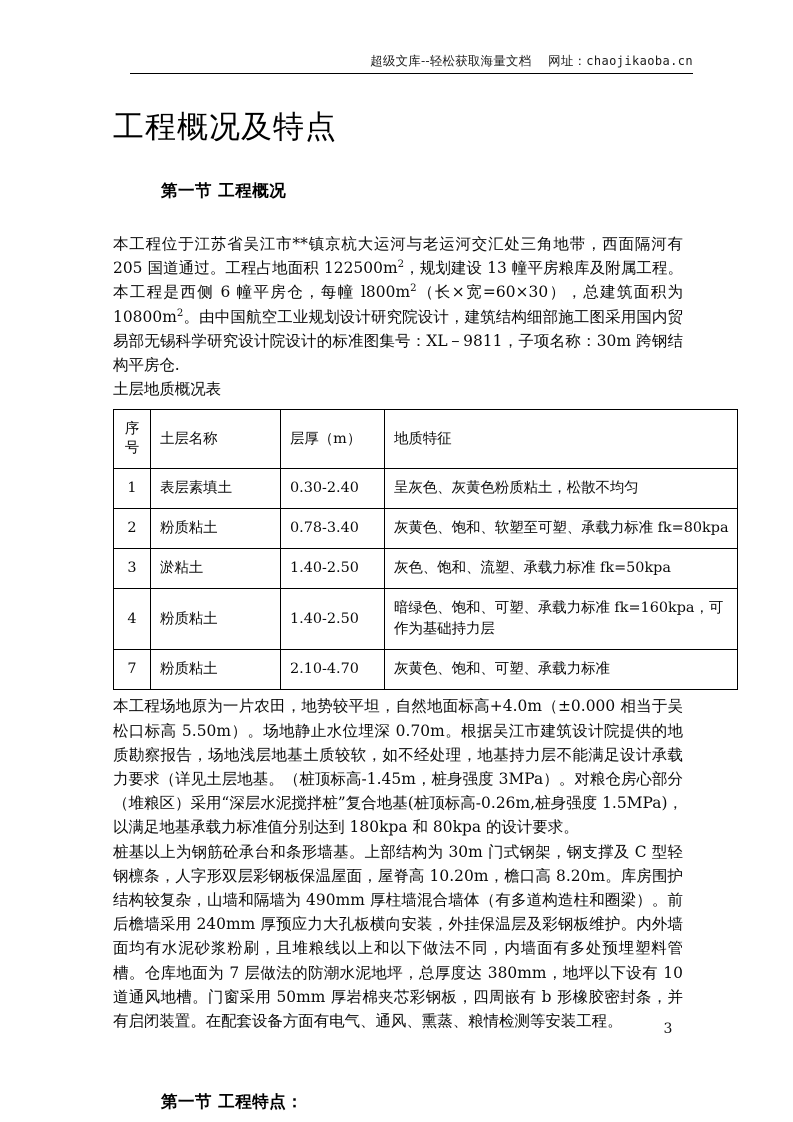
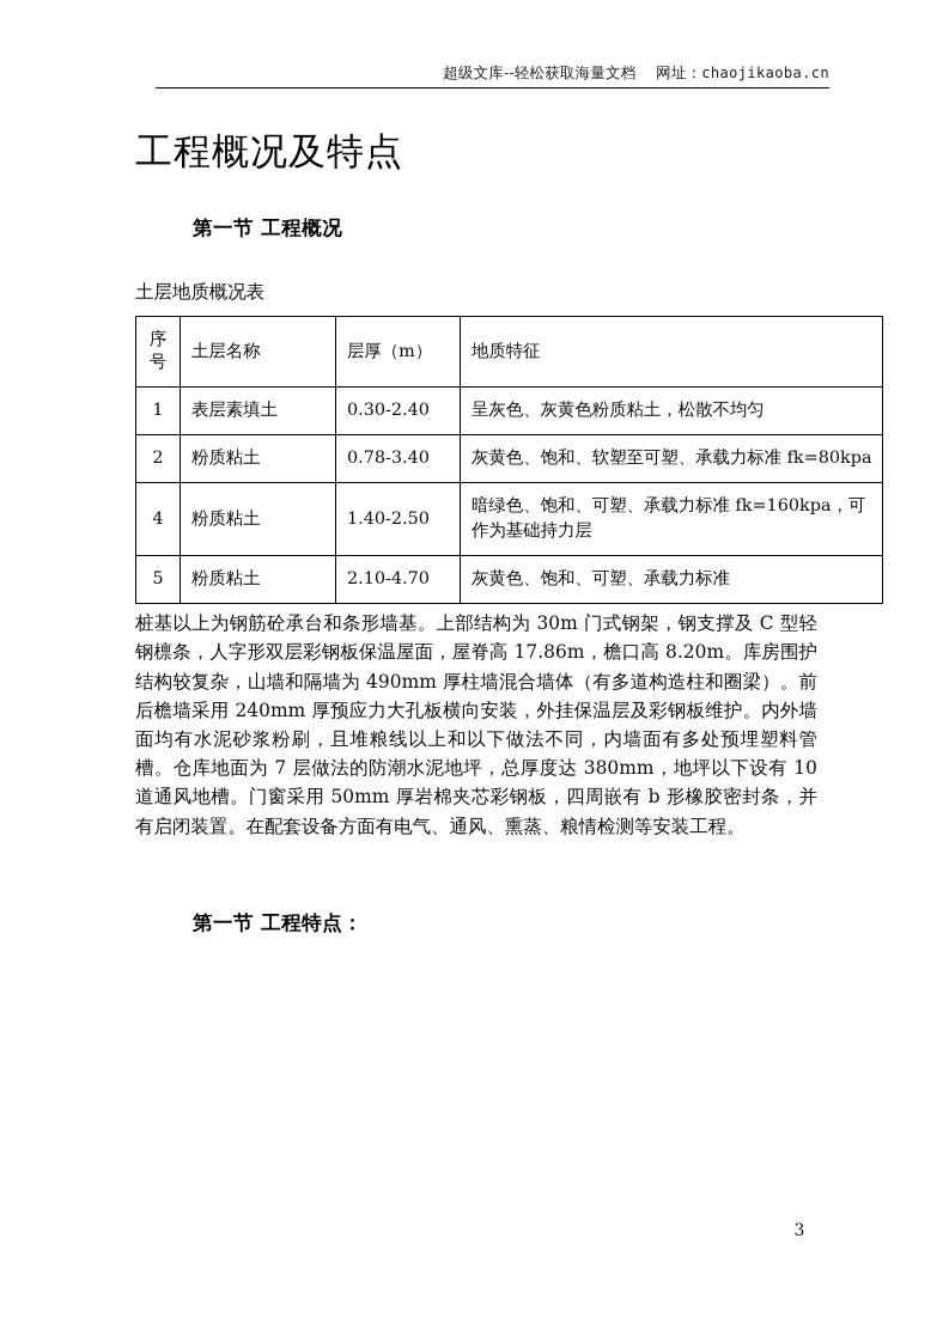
  超级文库--轻松获取海量文档 网址：chaojikaoba.cn
  工程概况及特点
  第一节 工程概况
- 本工程位于江苏省吴江市**镇京杭大运河与老运河交汇处三角地带，西面隔河有 205 国道通过。工程占地面积 122500m2，规划建设 13 幢平房粮库及附属工程。本工程是西侧 6 幢平房仓，每幢 l800m2（长×宽=60×30），总建筑面积为 10800m2。由中国航空工业规划设计研究院设计，建筑结构细部施工图采用国内贸易部无锡科学研究设计院设计的标准图集号：XL－9811，子项名称：30m 跨钢结构平房仓.
  土层地质概况表
  序 号	土层名称	层厚（m）	地质特征
  1	表层素填土	0.30-2.40	呈灰色、灰黄色粉质粘土，松散不均匀
  2	粉质粘土	0.78-3.40	灰黄色、饱和、软塑至可塑、承载力标准 fk=80kpa
- 3	淤粘土	1.40-2.50	灰色、饱和、流塑、承载力标准 fk=50kpa
  4	粉质粘土	1.40-2.50	暗绿色、饱和、可塑、承载力标准 fk=160kpa，可作为基础持力层
- 7	粉质粘土	2.10-4.70	灰黄色、饱和、可塑、承载力标准
+ 5	粉质粘土	2.10-4.70	灰黄色、饱和、可塑、承载力标准
- 本工程场地原为一片农田，地势较平坦，自然地面标高+4.0m（±0.000 相当于吴松口标高 5.50m）。场地静止水位埋深 0.70m。根据吴江市建筑设计院提供的地质勘察报告，场地浅层地基土质较软，如不经处理，地基持力层不能满足设计承载力要求（详见土层地基。（桩顶标高-1.45m，桩身强度 3MPa）。对粮仓房心部分（堆粮区）采用“深层水泥搅拌桩”复合地基(桩顶标高-0.26m,桩身强度 1.5MPa)，以满足地基承载力标准值分别达到 180kpa 和 80kpa 的设计要求。
- 桩基以上为钢筋砼承台和条形墙基。上部结构为 30m 门式钢架，钢支撑及 C 型轻钢檩条，人字形双层彩钢板保温屋面，屋脊高 10.20m，檐口高 8.20m。库房围护结构较复杂，山墙和隔墙为 490mm 厚柱墙混合墙体（有多道构造柱和圈梁）。前后檐墙采用 240mm 厚预应力大孔板横向安装，外挂保温层及彩钢板维护。内外墙面均有水泥砂浆粉刷，且堆粮线以上和以下做法不同，内墙面有多处预埋塑料管槽。仓库地面为 7 层做法的防潮水泥地坪，总厚度达 380mm，地坪以下设有 10 道通风地槽。门窗采用 50mm 厚岩棉夹芯彩钢板，四周嵌有 b 形橡胶密封条，并有启闭装置。在配套设备方面有电气、通风、熏蒸、粮情检测等安装工程。
+ 桩基以上为钢筋砼承台和条形墙基。上部结构为 30m 门式钢架，钢支撑及 C 型轻钢檩条，人字形双层彩钢板保温屋面，屋脊高 17.86m，檐口高 8.20m。库房围护结构较复杂，山墙和隔墙为 490mm 厚柱墙混合墙体（有多道构造柱和圈梁）。前后檐墙采用 240mm 厚预应力大孔板横向安装，外挂保温层及彩钢板维护。内外墙面均有水泥砂浆粉刷，且堆粮线以上和以下做法不同，内墙面有多处预埋塑料管槽。仓库地面为 7 层做法的防潮水泥地坪，总厚度达 380mm，地坪以下设有 10 道通风地槽。门窗采用 50mm 厚岩棉夹芯彩钢板，四周嵌有 b 形橡胶密封条，并有启闭装置。在配套设备方面有电气、通风、熏蒸、粮情检测等安装工程。
  第一节 工程特点：
  3
